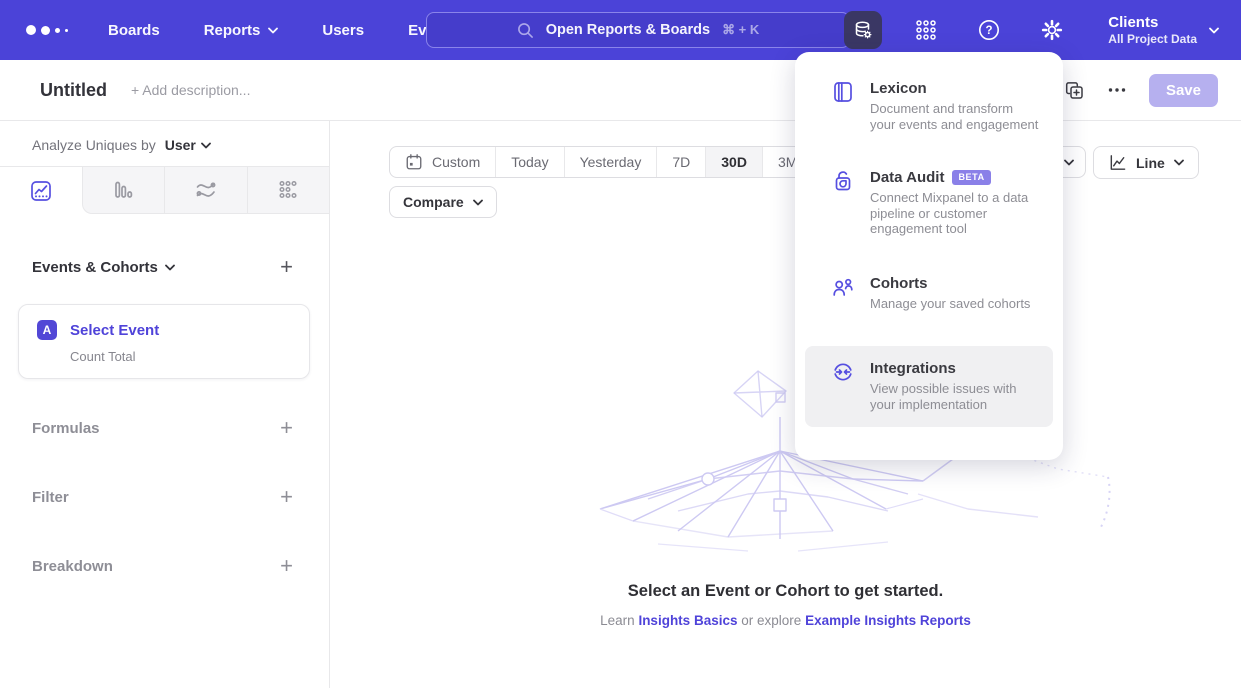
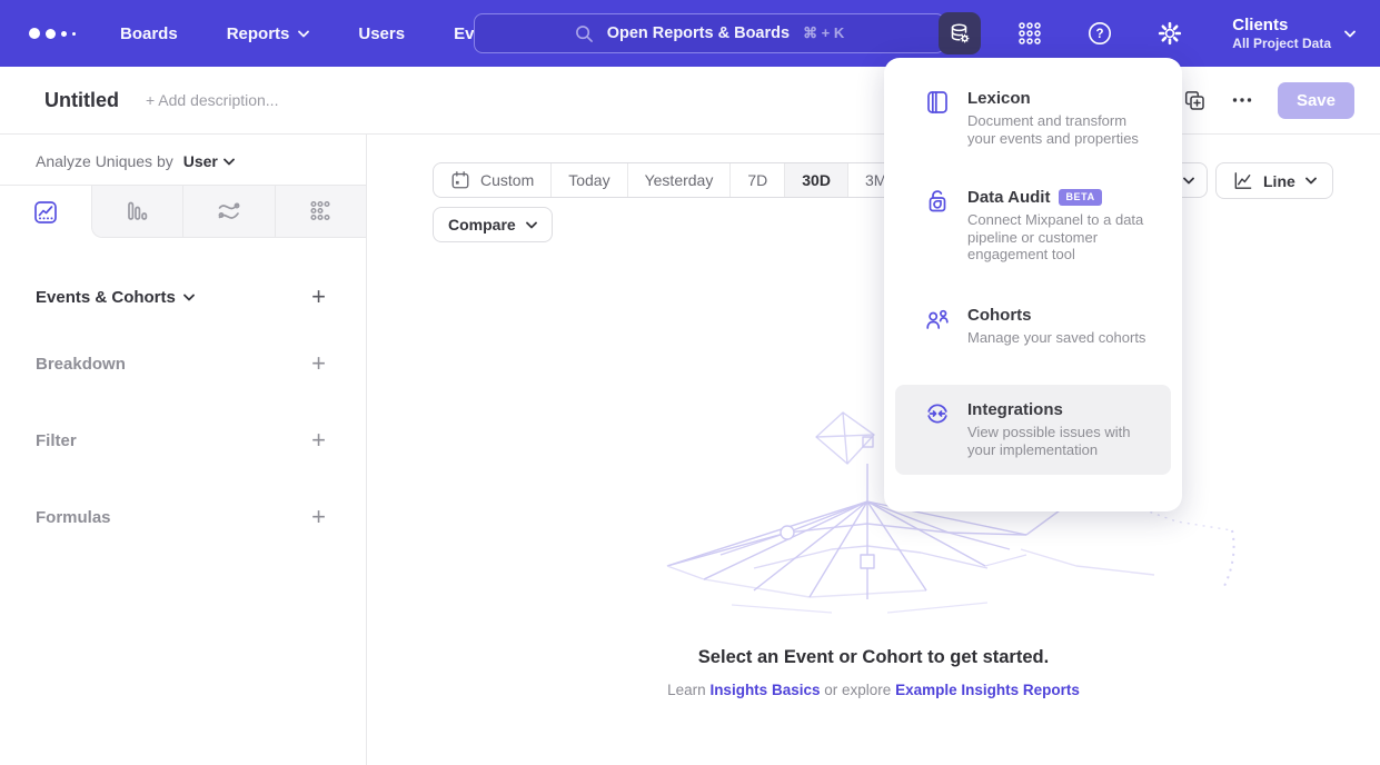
  Boards
  Reports
  Users
  Open Reports & Boards
  ⌘ + K
  ?
  Clients
  All Project Data
  Untitled
  + Add description...
  Save
  Analyze Uniques by
  User
  Events & Cohorts
  +
- A
- Select Event
- Count Total
- Formulas
+ Breakdown
  +
  Filter
  +
- Breakdown
+ Formulas
  +
  Custom
  Today
  Yesterday
  7D
  30D
  3M
  Compare
  Line
  Select an Event or Cohort to get started.
  Learn Insights Basics or explore Example Insights Reports
  Lexicon
- Document and transform your events and engagement
+ Document and transform your events and properties
  Data Audit
  BETA
  Connect Mixpanel to a data pipeline or customer engagement tool
  Cohorts
  Manage your saved cohorts
  Integrations
  View possible issues with your implementation
